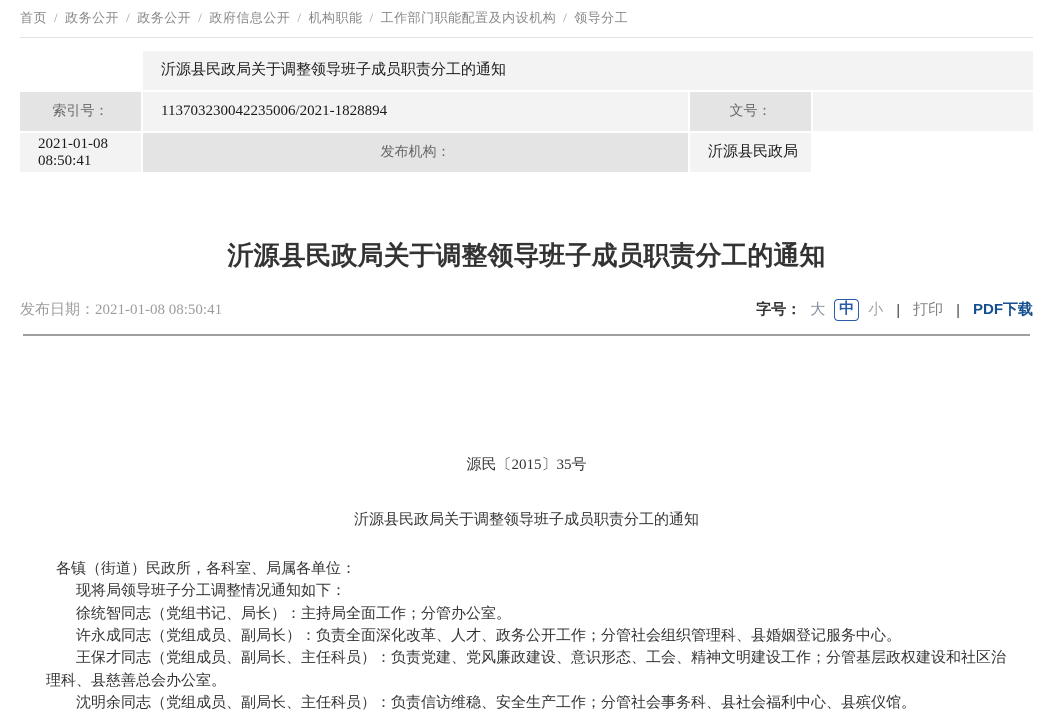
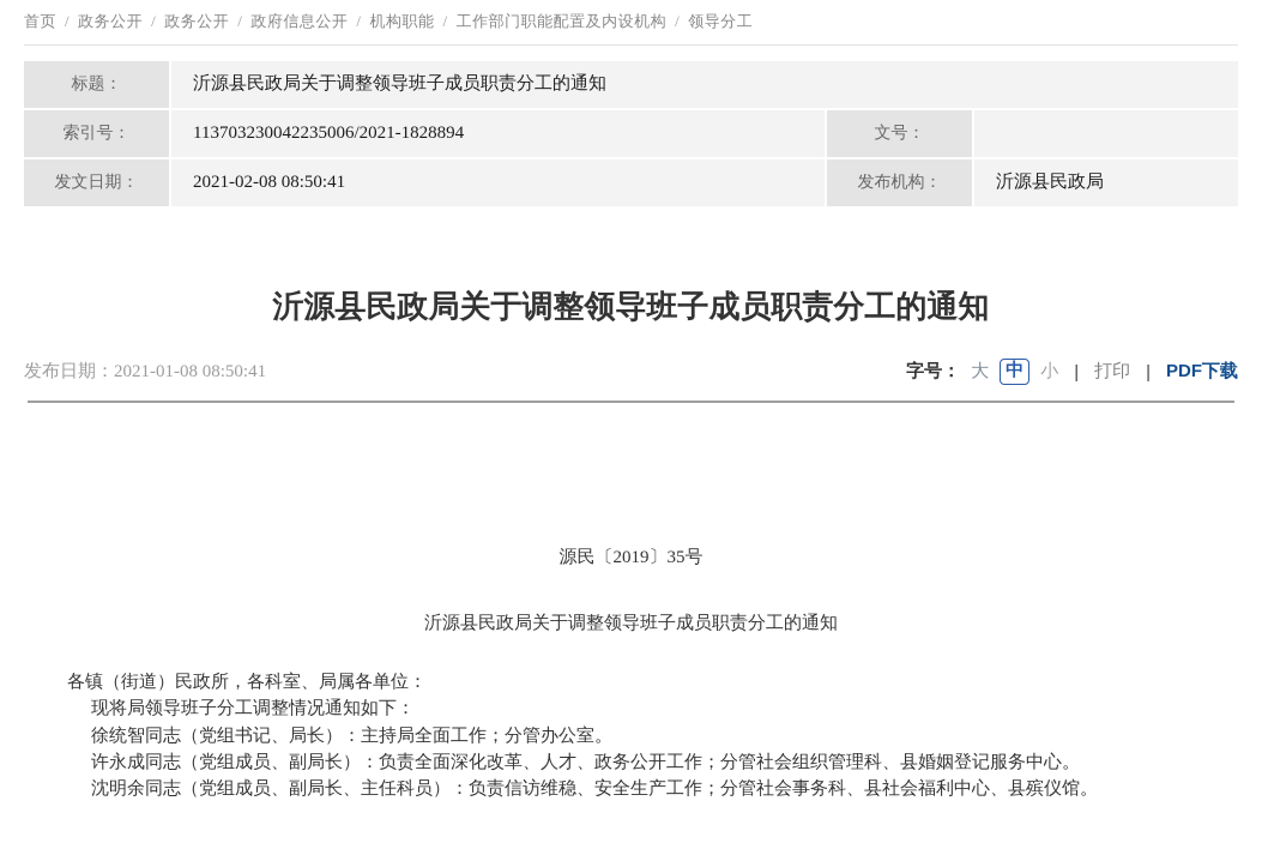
  首页 / 政务公开 / 政务公开 / 政府信息公开 / 机构职能 / 工作部门职能配置及内设机构 / 领导分工
+ 标题：
  沂源县民政局关于调整领导班子成员职责分工的通知
  索引号：
  113703230042235006/2021-1828894
  文号：
+ 发文日期：
- 2021-01-08 08:50:41
+ 2021-02-08 08:50:41
  发布机构：
  沂源县民政局
  沂源县民政局关于调整领导班子成员职责分工的通知
  发布日期：2021-01-08 08:50:41
  字号：
  大
  中
  小
  |
  打印
  |
  PDF下载
- 源民〔2015〕35号
+ 源民〔2019〕35号
  沂源县民政局关于调整领导班子成员职责分工的通知
  各镇（街道）民政所，各科室、局属各单位：
  现将局领导班子分工调整情况通知如下：
  徐统智同志（党组书记、局长）：主持局全面工作；分管办公室。
  许永成同志（党组成员、副局长）：负责全面深化改革、人才、政务公开工作；分管社会组织管理科、县婚姻登记服务中心。
- 王保才同志（党组成员、副局长、主任科员）：负责党建、党风廉政建设、意识形态、工会、精神文明建设工作；分管基层政权建设和社区治理科、县慈善总会办公室。
  沈明余同志（党组成员、副局长、主任科员）：负责信访维稳、安全生产工作；分管社会事务科、县社会福利中心、县殡仪馆。
